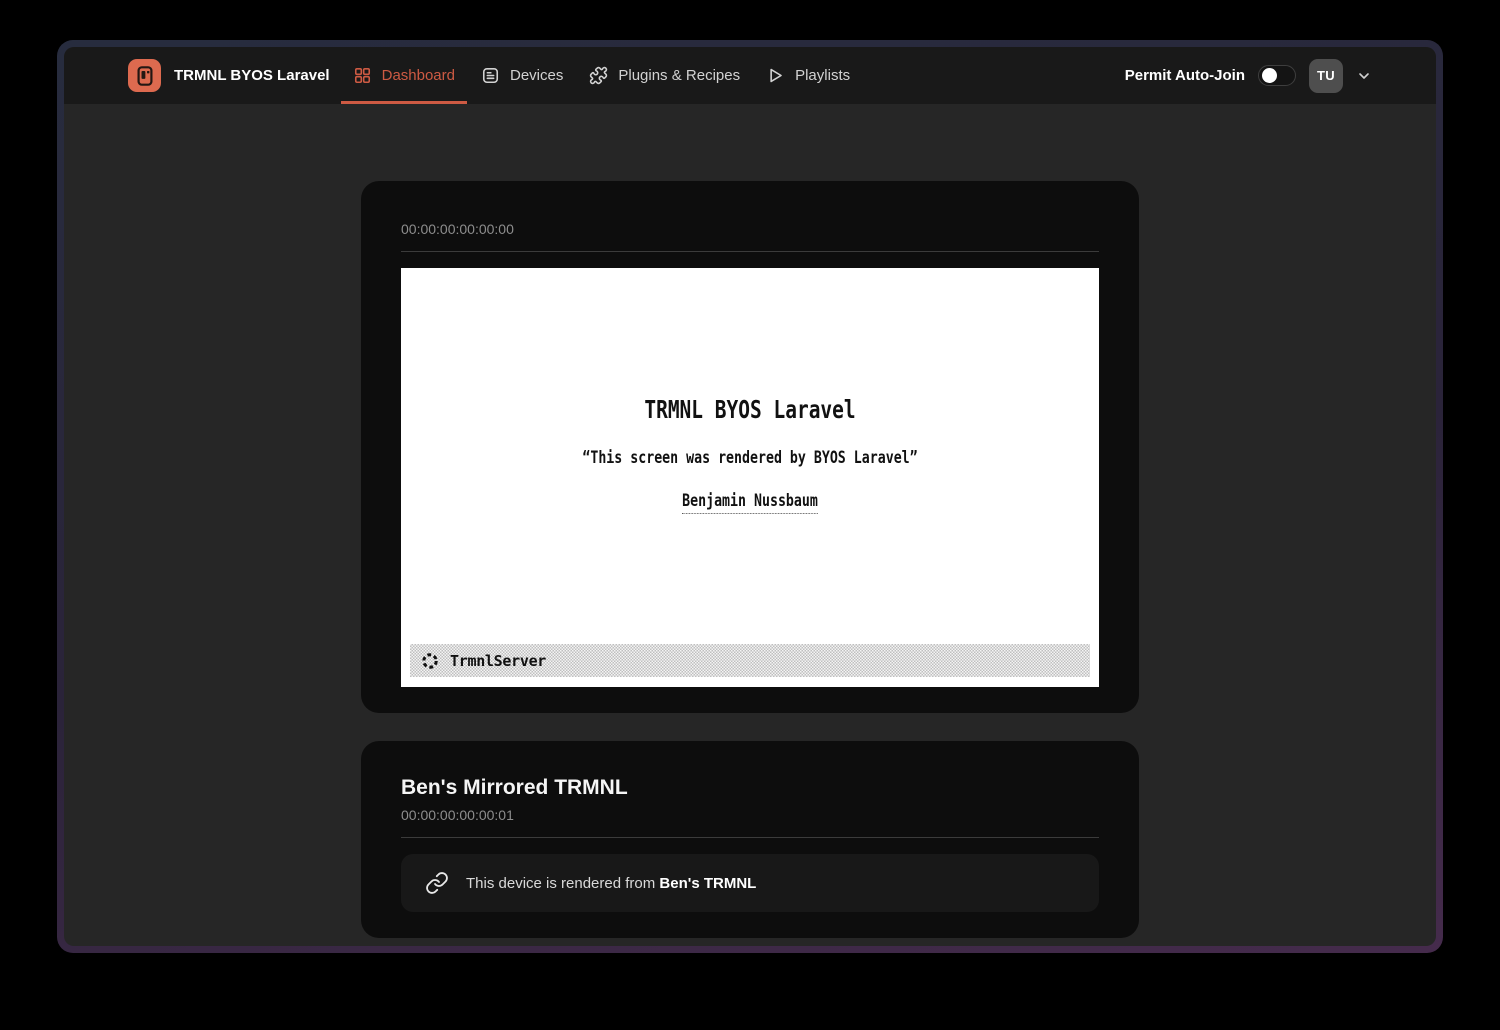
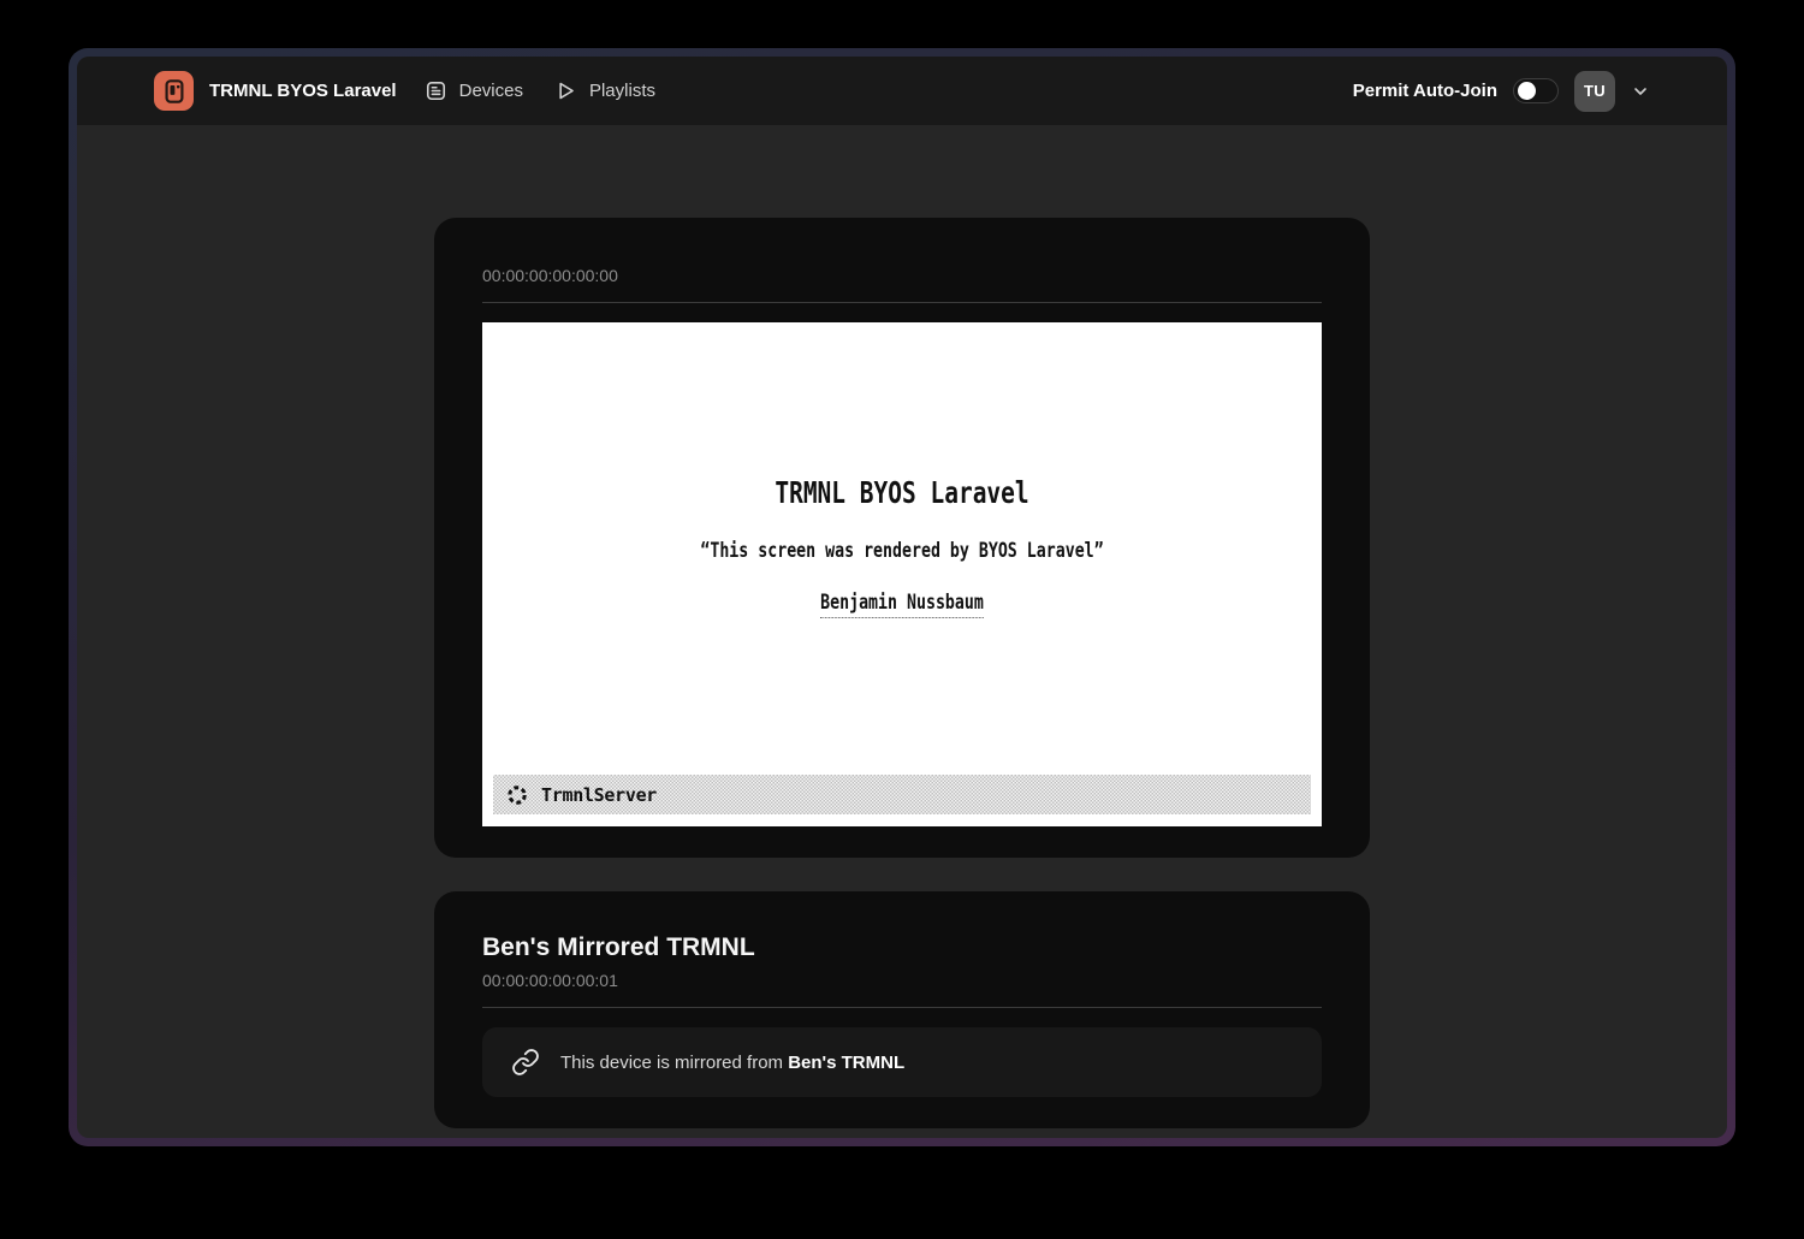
  TRMNL BYOS Laravel
- Dashboard
  Devices
- Plugins & Recipes
  Playlists
  Permit Auto-Join
  TU
  00:00:00:00:00:00
  TRMNL BYOS Laravel
  “This screen was rendered by BYOS Laravel”
  Benjamin Nussbaum
  TrmnlServer
  Ben's Mirrored TRMNL
  00:00:00:00:00:01
- This device is rendered from Ben's TRMNL
+ This device is mirrored from Ben's TRMNL
